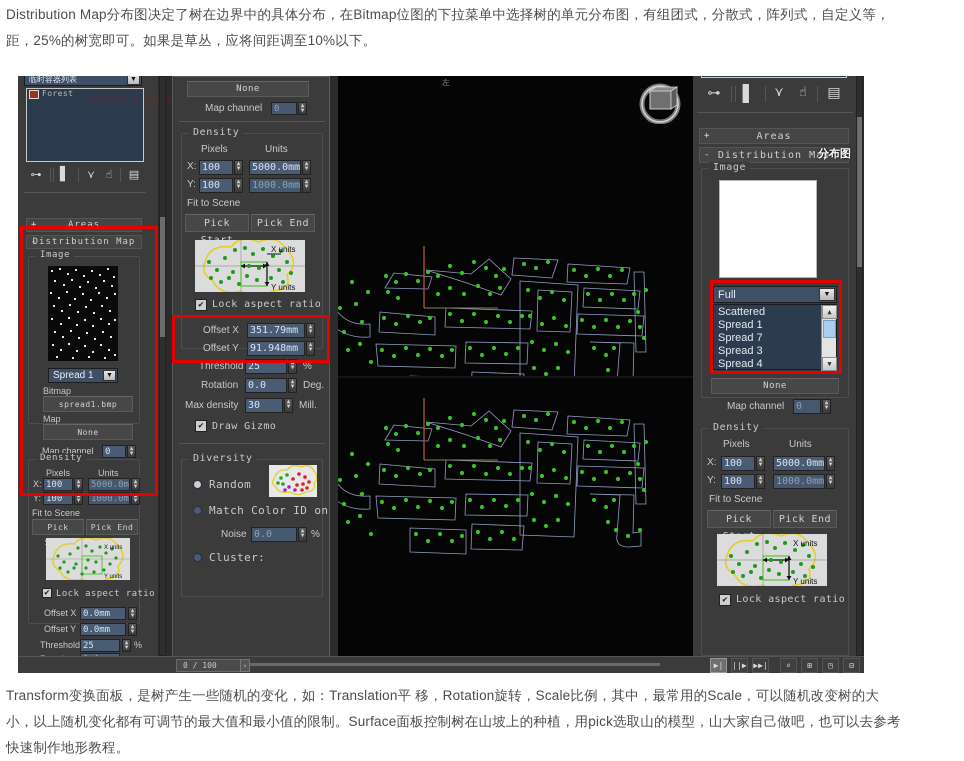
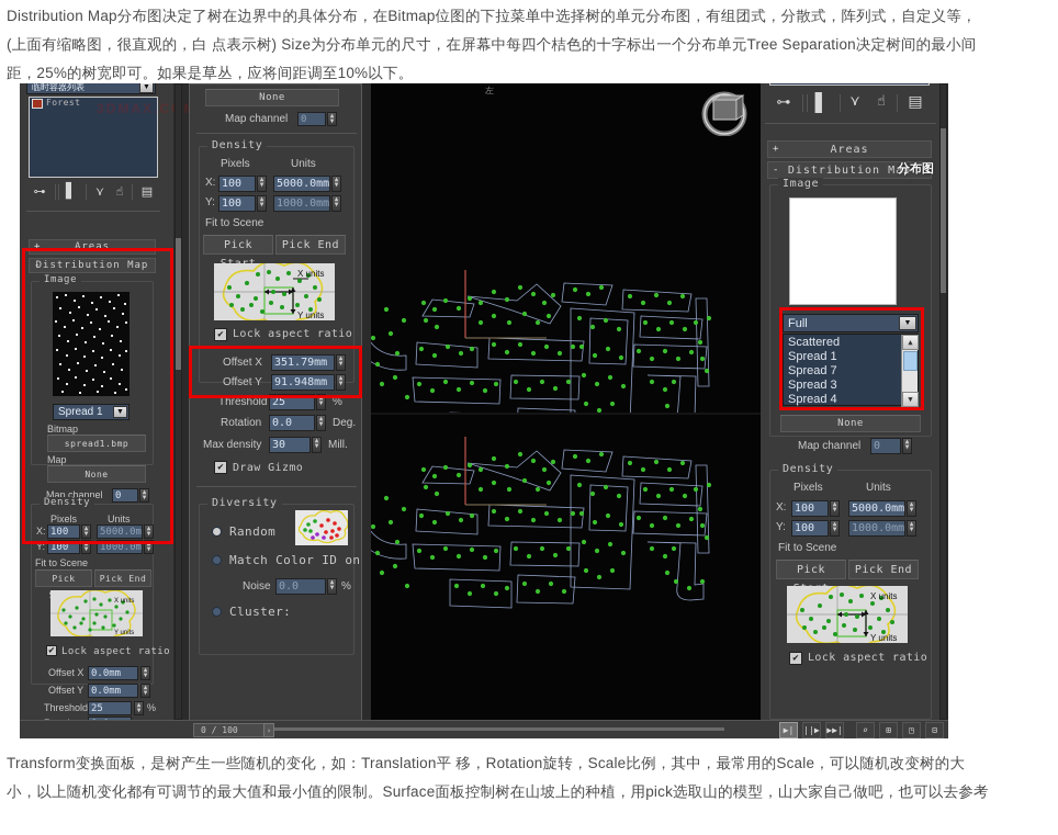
  Distribution Map分布图决定了树在边界中的具体分布，在Bitmap位图的下拉菜单中选择树的单元分布图，有组团式，分散式，阵列式，自定义等，
+ (上面有缩略图，很直观的，白 点表示树) Size为分布单元的尺寸，在屏幕中每四个桔色的十字标出一个分布单元Tree Separation决定树间的最小间
  距，25%的树宽即可。如果是草丛，应将间距调至10%以下。
  左
  临时容器列表
  Forest
  ⊶
  ▌
  ⋎
  ☝
  ▤
  +
  Areas
  -
  Distribution Map
  Image
  Spread 1
  Bitmap
  spread1.bmp
  Map
  None
  Map channel
  0
  Density
  Pixels
  Units
  X:
  100
  5000.0m
  Y:
  100
  1000.0m
  Fit to Scene
  Pick End
  ✔
  Lock aspect ratio
  Offset X
  0.0mm
  Offset Y
  0.0mm
  Threshold
  25
  %
  3DMAX.C
  None
  Map channel
  0
  Density
  Pixels
  Units
  X:
  100
  5000.0mm
  Y:
  100
  1000.0mm
  Fit to Scene
  Pick End
  X units
  Y units
  ✔
  Lock aspect ratio
  Offset X
  351.79mm
  Offset Y
  91.948mm
  Threshold
  25
  %
  Rotation
  0.0
  Deg.
  Max density
  30
  Mill.
  ✔
  Draw Gizmo
  Diversity
  Random
  Match Color ID on
  Noise
  0.0
  %
  Cluster:
  ⊶
  ▌
  ⋎
  ☝
  ▤
  +
  Areas
  -
  Distribution Map
  Image
  Full
  Scattered
  Spread 1
  Spread 7
  Spread 3
  Spread 4
  ▲
  ▼
  None
  Map channel
  0
  Density
  Pixels
  Units
  X:
  100
  5000.0mm
  Y:
  100
  1000.0mm
  Fit to Scene
  Pick End
  X units
  Y units
  ✔
  Lock aspect ratio
  分布图
  0 / 100
  ›
  ▶|
  ||▶
  ▶▶|
  ⌕
  ⊞
  ◳
  ⊟
  Transform变换面板，是树产生一些随机的变化，如：Translation平 移，Rotation旋转，Scale比例，其中，最常用的Scale，可以随机改变树的大
  小，以上随机变化都有可调节的最大值和最小值的限制。Surface面板控制树在山坡上的种植，用pick选取山的模型，山大家自己做吧，也可以去参考
- 快速制作地形教程。
